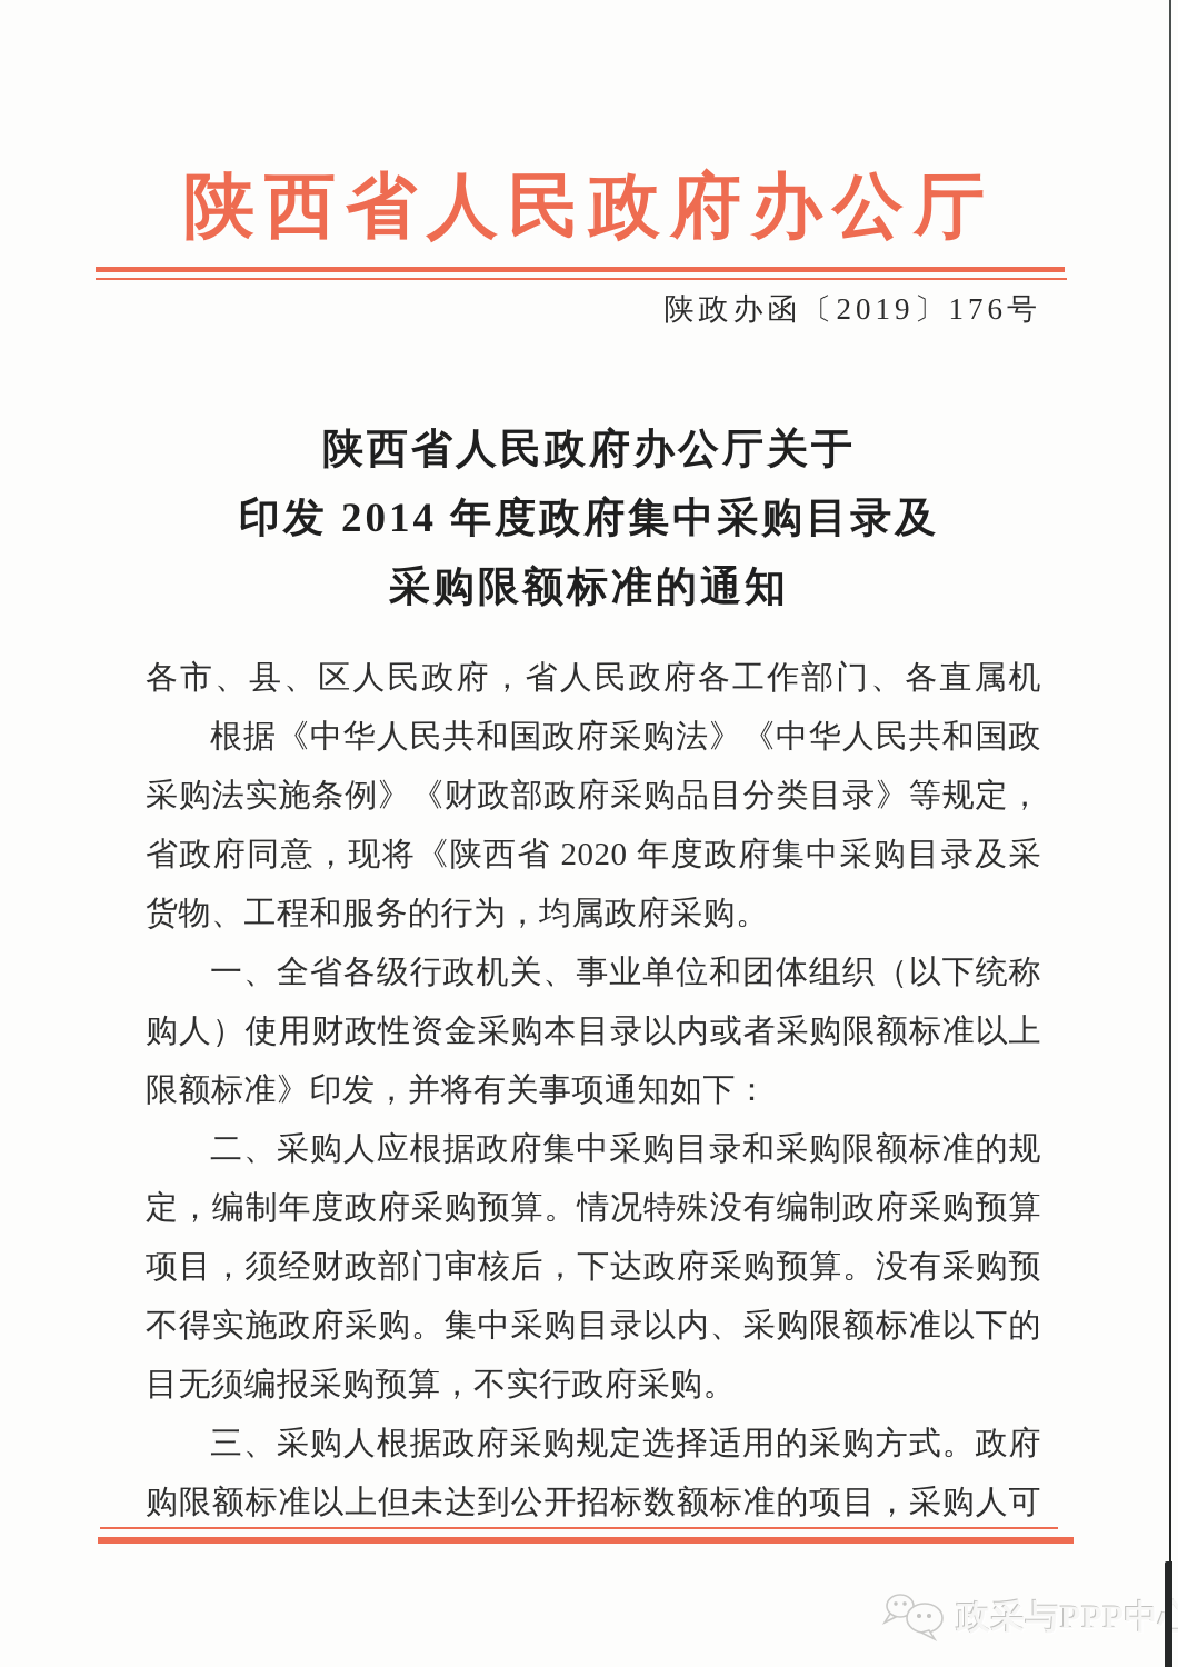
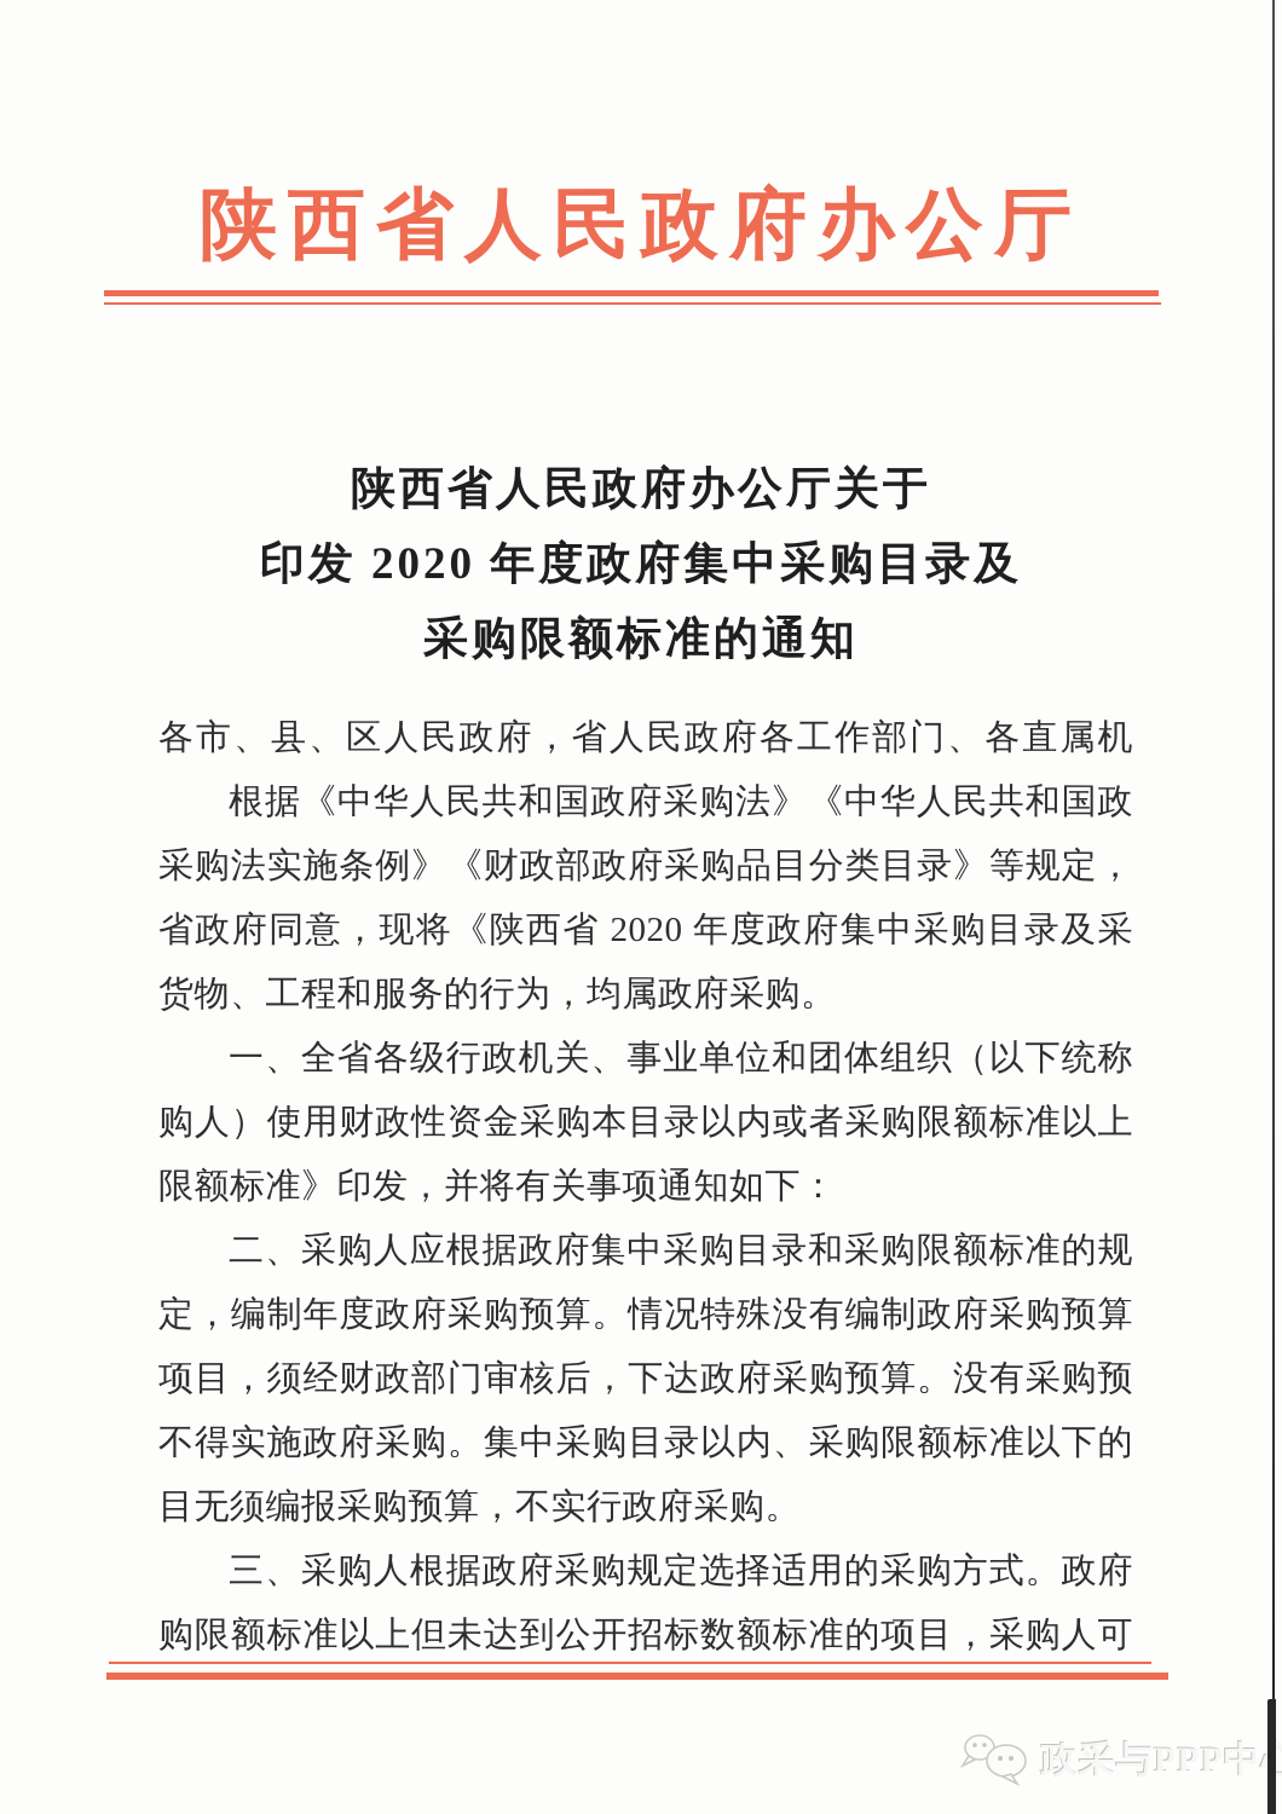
  陕西省人民政府办公厅
- 陕政办函〔2019〕176号
  陕西省人民政府办公厅关于
- 印发 2014 年度政府集中采购目录及
+ 印发 2020 年度政府集中采购目录及
  采购限额标准的通知
  各市、县、区人民政府，省人民政府各工作部门、各直属机
  根据《中华人民共和国政府采购法》《中华人民共和国政
  采购法实施条例》《财政部政府采购品目分类目录》等规定，
  省政府同意，现将《陕西省 2020 年度政府集中采购目录及采
  货物、工程和服务的行为，均属政府采购。
  一、全省各级行政机关、事业单位和团体组织（以下统称
  购人）使用财政性资金采购本目录以内或者采购限额标准以上
  限额标准》印发，并将有关事项通知如下：
  二、采购人应根据政府集中采购目录和采购限额标准的规
  定，编制年度政府采购预算。情况特殊没有编制政府采购预算
  项目，须经财政部门审核后，下达政府采购预算。没有采购预
  不得实施政府采购。集中采购目录以内、采购限额标准以下的
  目无须编报采购预算，不实行政府采购。
  三、采购人根据政府采购规定选择适用的采购方式。政府
  购限额标准以上但未达到公开招标数额标准的项目，采购人可
  政采与PPP中心
